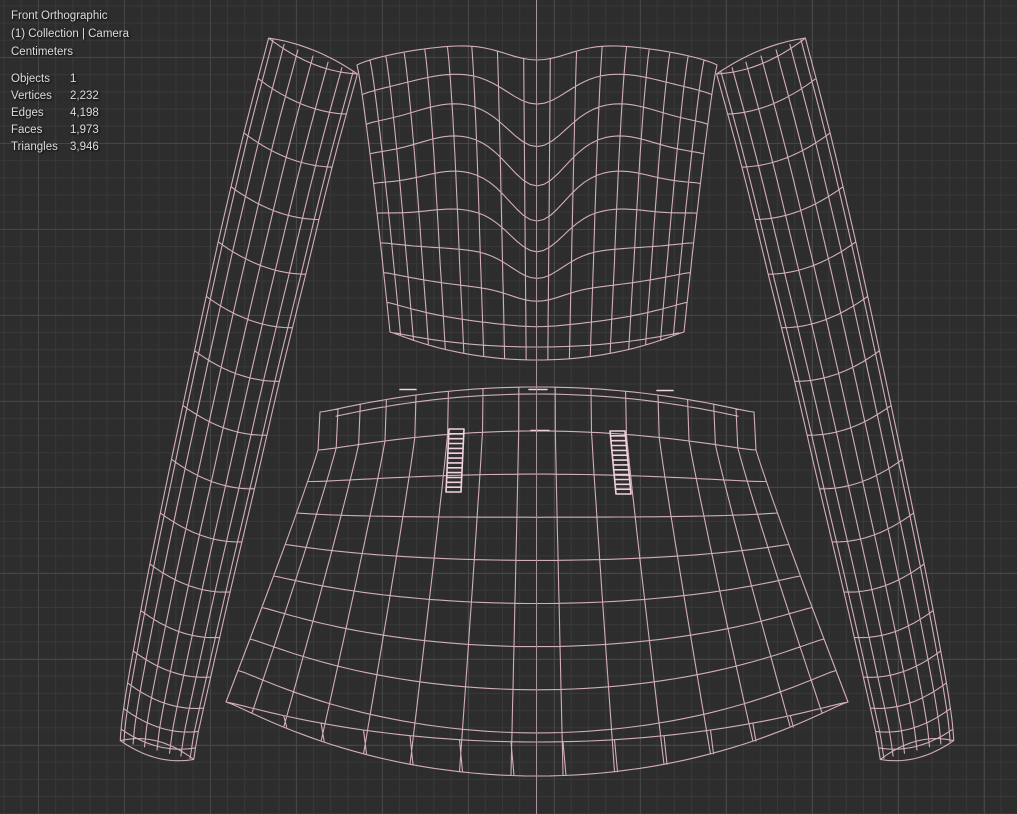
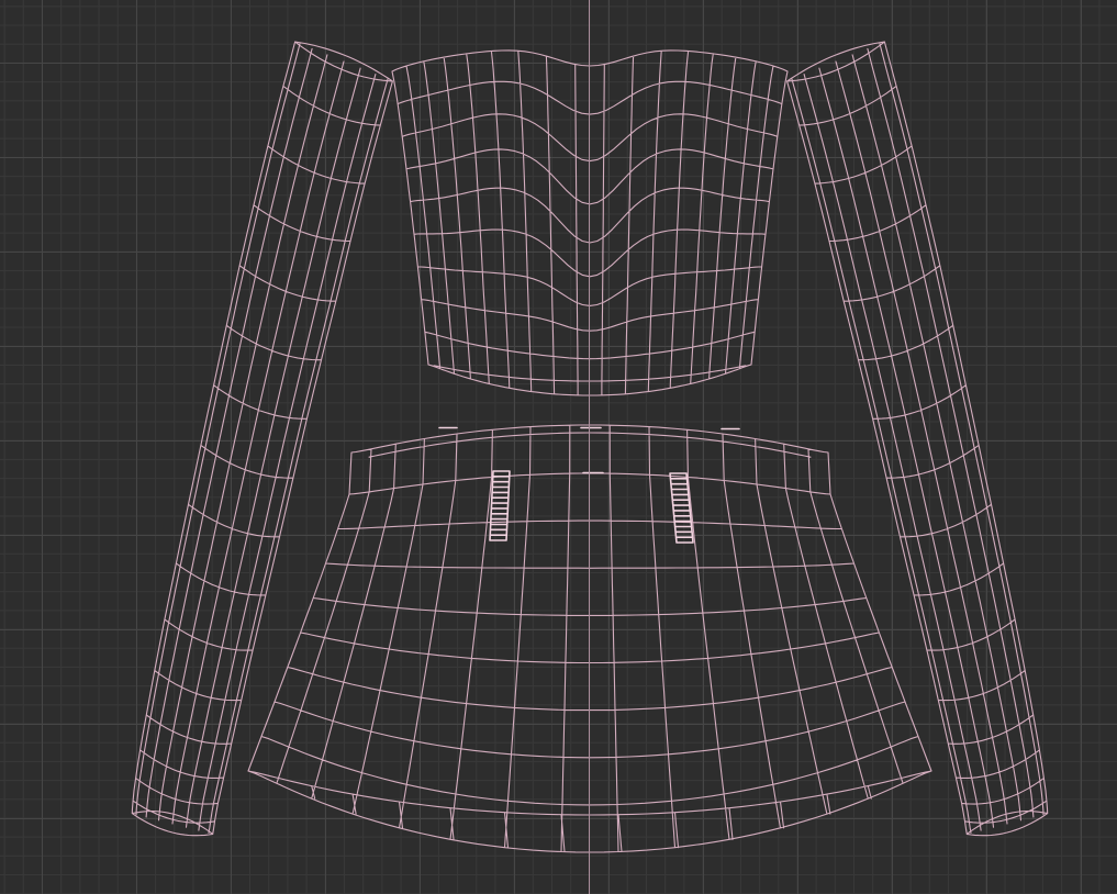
- Front Orthographic
- (1) Collection | Camera
- Centimeters
- Objects 1
- Vertices 2,232
- Edges 4,198
- Faces 1,973
- Triangles 3,946
